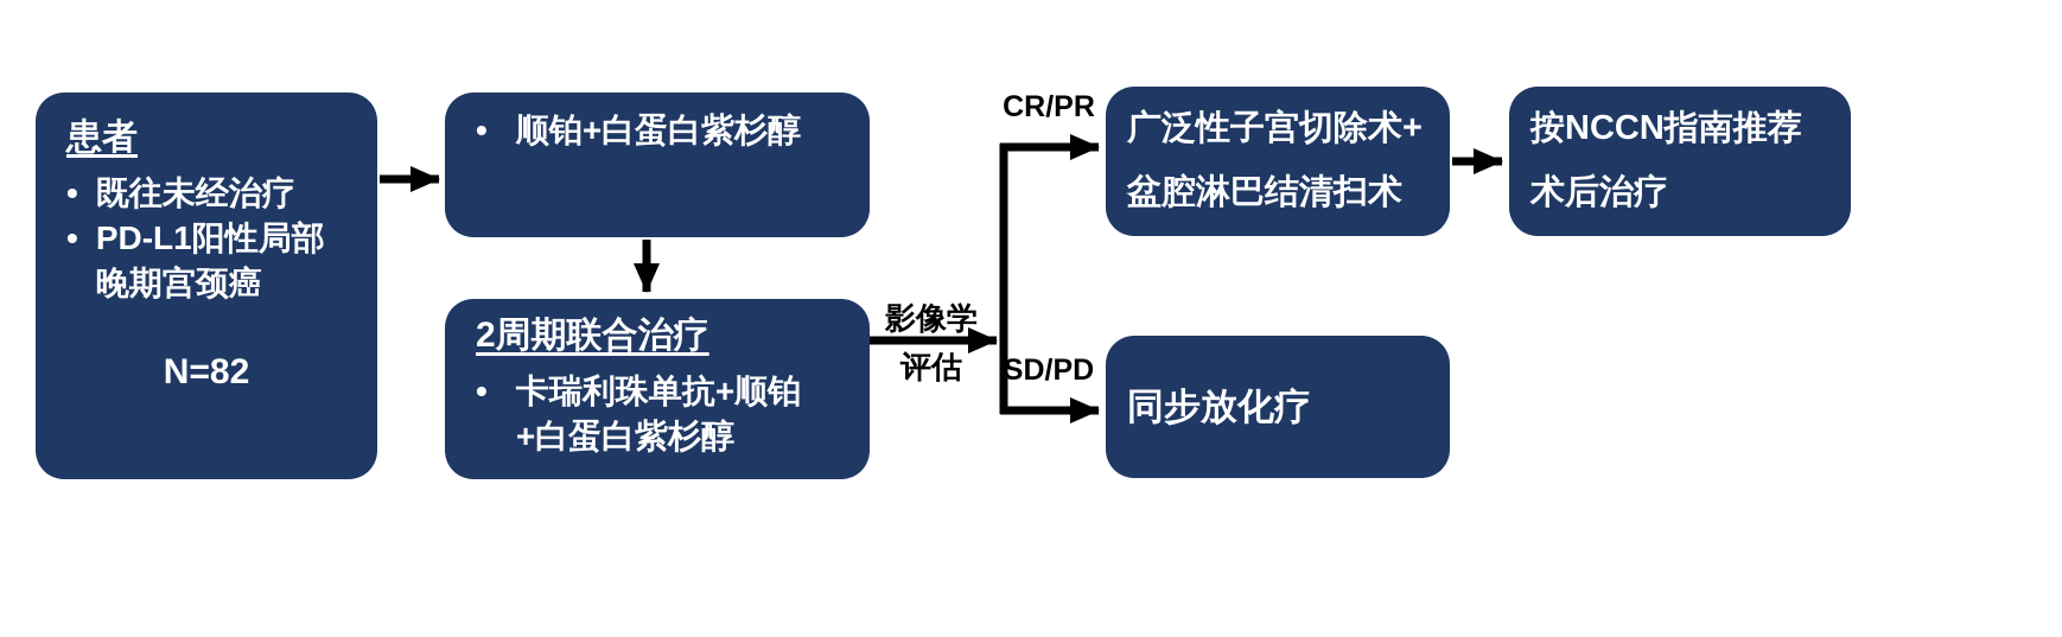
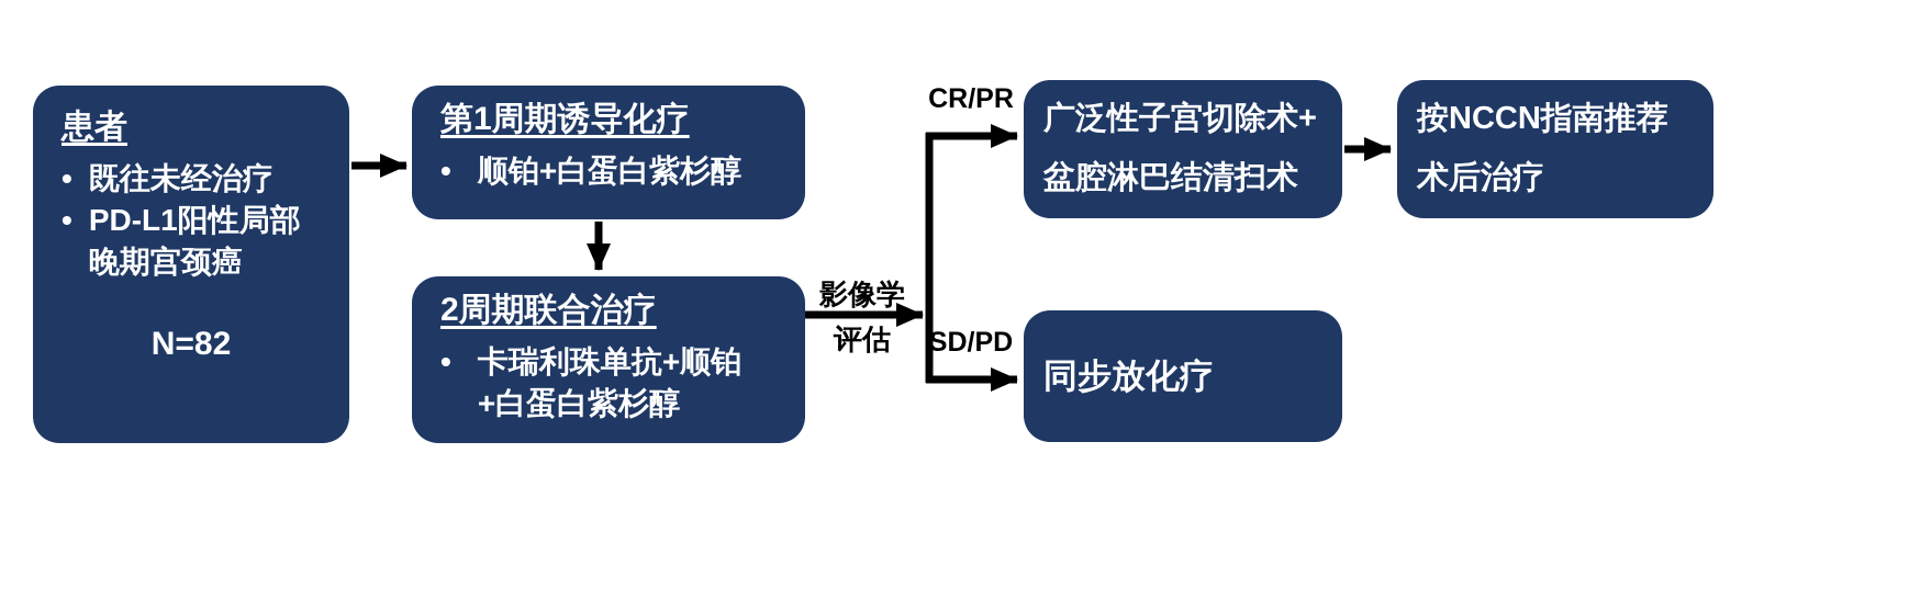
  患者
  既往未经治疗
  PD-L1阳性局部
  晚期宫颈癌
  N=82
+ 第1周期诱导化疗
  顺铂+白蛋白紫杉醇
  2周期联合治疗
  卡瑞利珠单抗+顺铂
  +白蛋白紫杉醇
  影像学
  评估
  CR/PR
  SD/PD
  广泛性子宫切除术+
  盆腔淋巴结清扫术
  按NCCN指南推荐
  术后治疗
  同步放化疗
